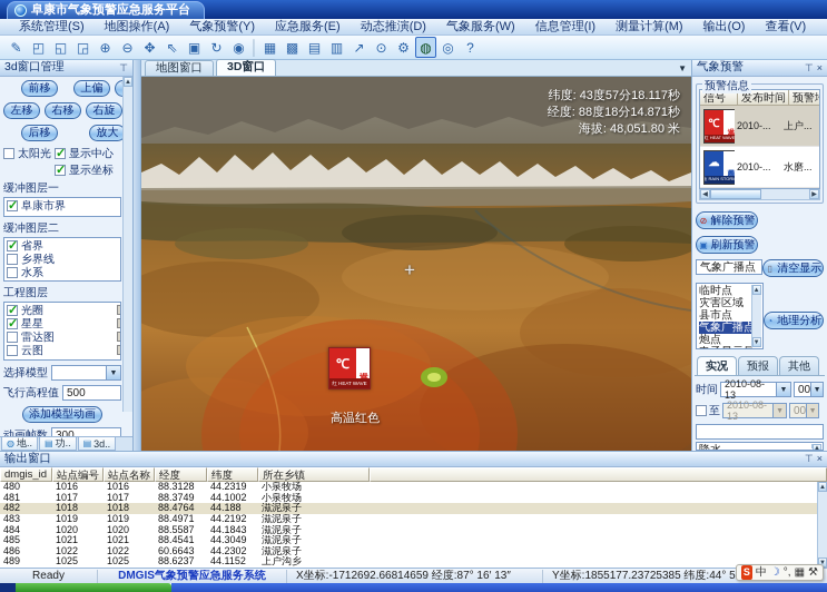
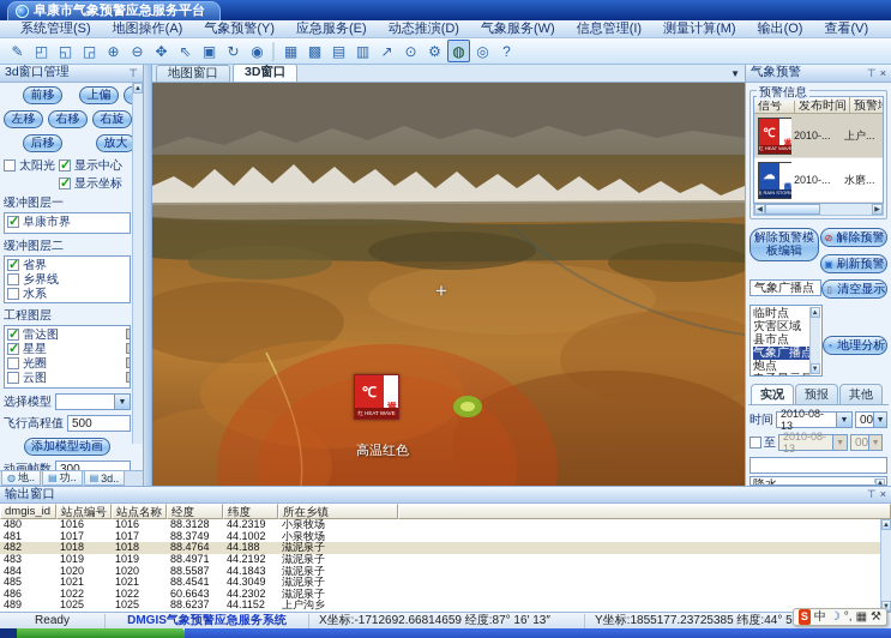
  阜康市气象预警应急服务平台
  系统管理(S)
  地图操作(A)
  气象预警(Y)
  应急服务(E)
  动态推演(D)
  气象服务(W)
  信息管理(I)
  测量计算(M)
  输出(O)
  查看(V)
  ✎
  ◰
  ◱
  ◲
  ⊕
  ⊖
  ✥
  ⇖
  ▣
  ↻
  ◉
  │
  ▦
  ▩
  ▤
  ▥
  ↗
  ⊙
  ⚙
  ◍
  ◎
  ?
  3d窗口管理
  ⊤
  前移
  上偏
  左移
  右移
  右旋
  后移
  放大
  太阳光
  显示中心
  显示坐标
  缓冲图层一
  阜康市界
  缓冲图层二
  省界
  乡界线
  水系
  工程图层
- 光圈
+ 雷达图
  星星
- 雷达图
+ 光圈
  云图
  选择模型
  飞行高程值
  500
  添加模型动画
  动画帧数
  300
  ◍
  地..
  ▤
  功..
  ▤
  3d..
  地图窗口
  3D窗口
  ▼
- 纬度: 43度57分18.117秒
- 经度: 88度18分14.871秒
- 海拔: 48,051.80 米
  +
  ℃
  高温红色
  气象预警
  ⊤
  ×
  预警信息
  信号
  发布时间
  ℃
  2010-...
  上户...
  ☁
  2010-...
  水磨...
+ 解除预警模
+ 板编辑
  ⊘
  解除预警
  ▣
  刷新预警
  气象广播点
  ▯
  清空显示
  临时点
  灾害区域
  县市点
  气象广播点
  炮点
  ◔
  地理分析
  实况
  预报
  其他
  时间
  2010-08-13
  00
  至
  2010-08-13
  00
  降水
  输出窗口
  ⊤
  ×
  dmgis_id
  站点编号
  站点名称
  经度
  纬度
  所在乡镇
  480
  1016
  1016
  88.3128
  44.2319
  小泉牧场
  481
  1017
  1017
  88.3749
  44.1002
  小泉牧场
  482
  1018
  1018
  88.4764
  44.188
  滋泥泉子
  483
  1019
  1019
  88.4971
  44.2192
  滋泥泉子
  484
  1020
  1020
  88.5587
  44.1843
  滋泥泉子
  485
  1021
  1021
  88.4541
  44.3049
  滋泥泉子
  486
  1022
  1022
  60.6643
  44.2302
  滋泥泉子
  489
  1025
  1025
  88.6237
  44.1152
  上户沟乡
  Ready
  DMGIS气象预警应急服务系统
  X坐标:-1712692.66814659 经度:87° 16′ 13″
  Y坐标:1855177.23725385 纬度:44° 5
  S
  中
  ☽
  °,
  ▦
  ⚒
